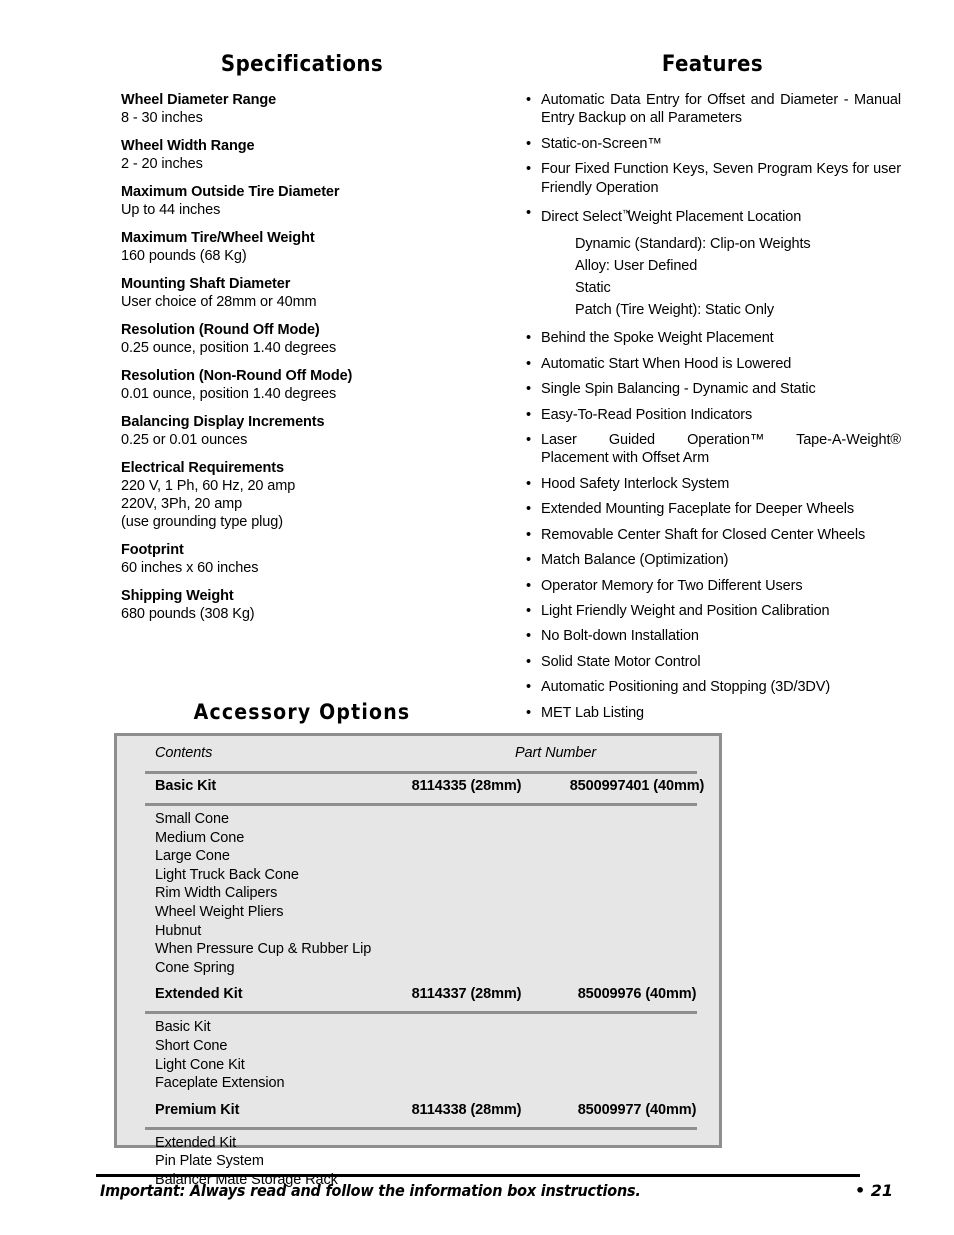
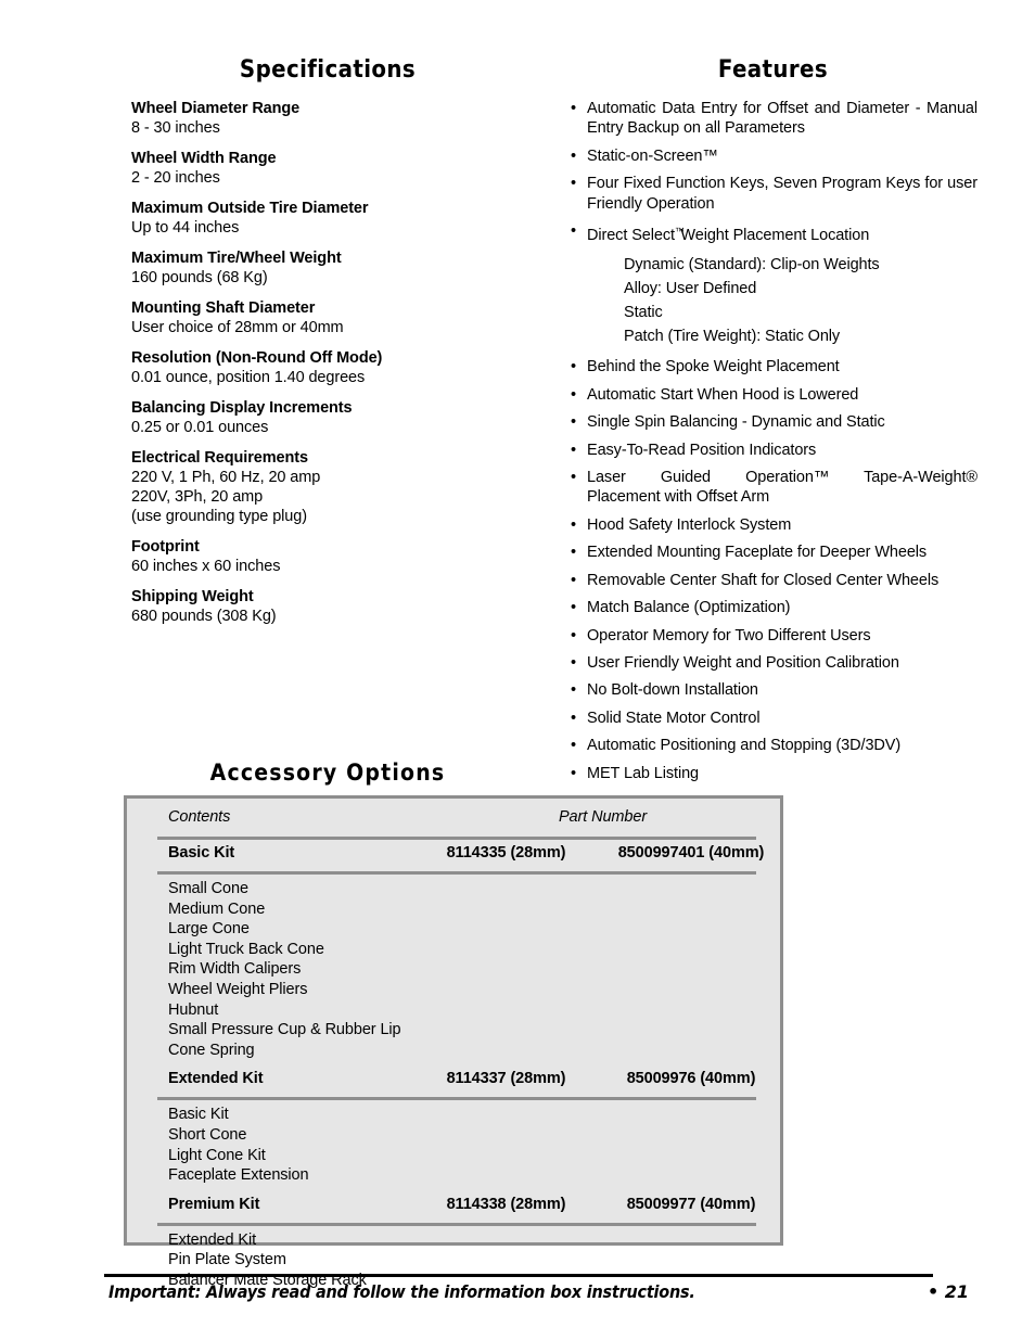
  Specifications
  Wheel Diameter Range
  8 - 30 inches
  Wheel Width Range
  2 - 20 inches
  Maximum Outside Tire Diameter
  Up to 44 inches
  Maximum Tire/Wheel Weight
  160 pounds (68 Kg)
  Mounting Shaft Diameter
  User choice of 28mm or 40mm
- Resolution (Round Off Mode)
- 0.25 ounce, position 1.40 degrees
  Resolution (Non-Round Off Mode)
  0.01 ounce, position 1.40 degrees
  Balancing Display Increments
  0.25 or 0.01 ounces
  Electrical Requirements
  220 V, 1 Ph, 60 Hz, 20 amp
  220V, 3Ph, 20 amp
  (use grounding type plug)
  Footprint
  60 inches x 60 inches
  Shipping Weight
  680 pounds (308 Kg)
  Features
  Automatic Data Entry for Offset and Diameter - Manual Entry Backup on all Parameters
  Static-on-Screen™
  Four Fixed Function Keys, Seven Program Keys for user Friendly Operation
  Direct Select™Weight Placement Location
  Dynamic (Standard): Clip-on Weights
  Alloy: User Defined
  Static
  Patch (Tire Weight): Static Only
  Behind the Spoke Weight Placement
  Automatic Start When Hood is Lowered
  Single Spin Balancing - Dynamic and Static
  Easy-To-Read Position Indicators
  Laser Guided Operation™ Tape-A-Weight®
  Placement with Offset Arm
  Hood Safety Interlock System
  Extended Mounting Faceplate for Deeper Wheels
  Removable Center Shaft for Closed Center Wheels
  Match Balance (Optimization)
  Operator Memory for Two Different Users
- Light Friendly Weight and Position Calibration
+ User Friendly Weight and Position Calibration
  No Bolt-down Installation
  Solid State Motor Control
  Automatic Positioning and Stopping (3D/3DV)
  MET Lab Listing
  Accessory Options
  Contents
  Part Number
  Basic Kit
  8114335 (28mm)
  8500997401 (40mm)
  Small Cone
  Medium Cone
  Large Cone
  Light Truck Back Cone
  Rim Width Calipers
  Wheel Weight Pliers
  Hubnut
- When Pressure Cup & Rubber Lip
+ Small Pressure Cup & Rubber Lip
  Cone Spring
  Extended Kit
  8114337 (28mm)
  85009976 (40mm)
  Basic Kit
  Short Cone
  Light Cone Kit
  Faceplate Extension
  Premium Kit
  8114338 (28mm)
  85009977 (40mm)
  Extended Kit
  Pin Plate System
  Balancer Mate Storage Rack
  Important: Always read and follow the information box instructions.
  • 21
